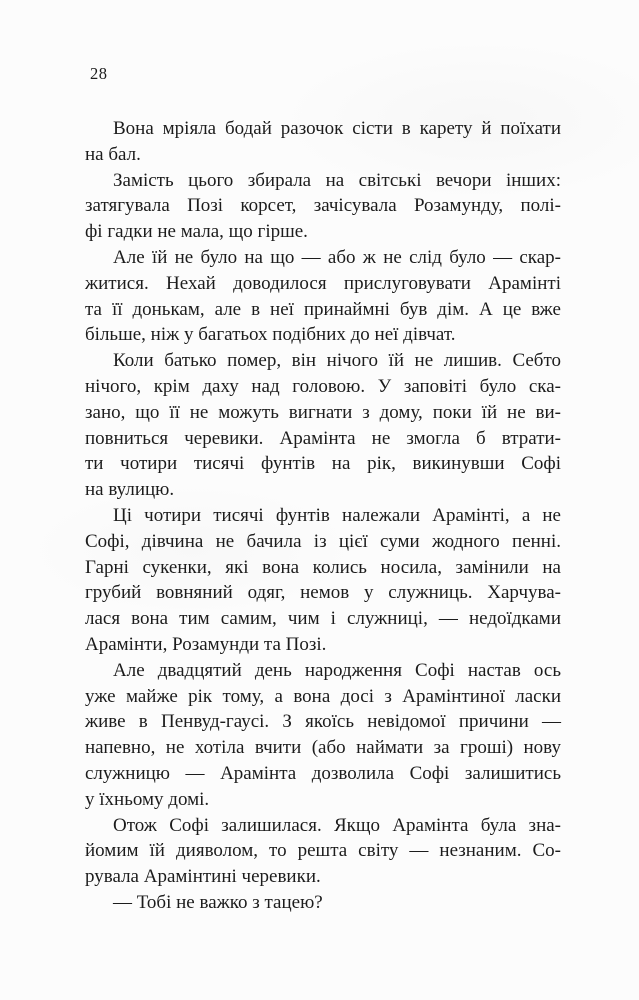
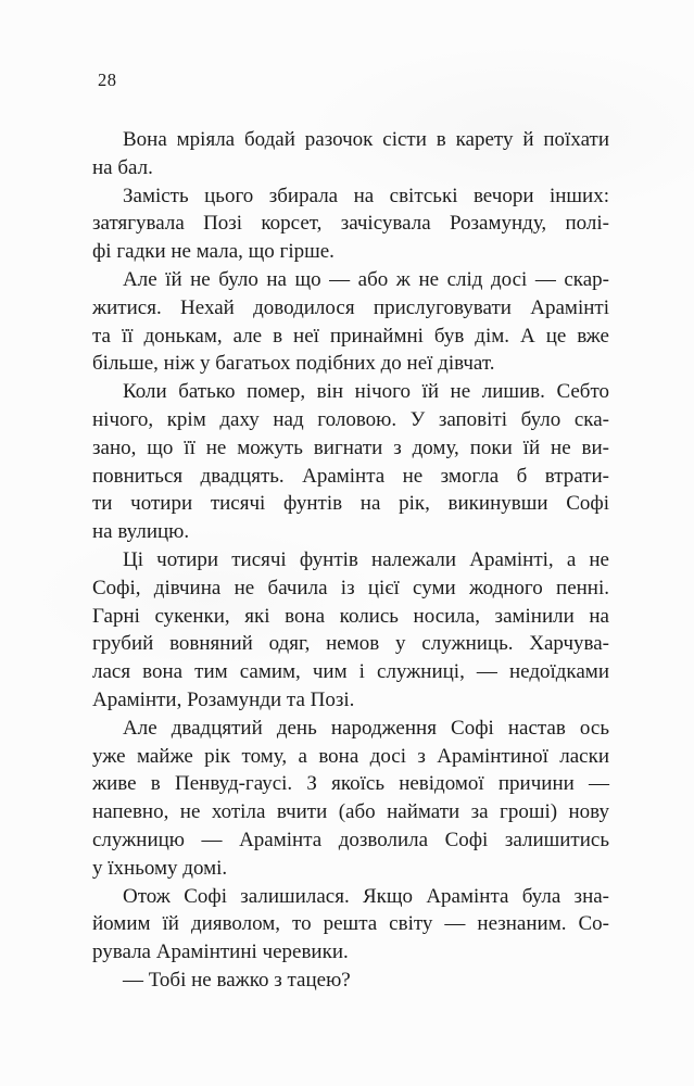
  28
  Вона мріяла бодай разочок сісти в карету й поїхати
  на бал.
  Замість цього збирала на світські вечори інших:
  затягувала Позі корсет, зачісувала Розамунду, полі-
  фі гадки не мала, що гірше.
- Але їй не було на що — або ж не слід було — скар-
+ Але їй не було на що — або ж не слід досі — скар-
  житися. Нехай доводилося прислуговувати Арамінті
  та її донькам, але в неї принаймні був дім. А це вже
  більше, ніж у багатьох подібних до неї дівчат.
  Коли батько помер, він нічого їй не лишив. Себто
  нічого, крім даху над головою. У заповіті було ска-
  зано, що її не можуть вигнати з дому, поки їй не ви-
- повниться черевики. Арамінта не змогла б втрати-
+ повниться двадцять. Арамінта не змогла б втрати-
  ти чотири тисячі фунтів на рік, викинувши Софі
  на вулицю.
  Ці чотири тисячі фунтів належали Арамінті, а не
  Софі, дівчина не бачила із цієї суми жодного пенні.
  Гарні сукенки, які вона колись носила, замінили на
  грубий вовняний одяг, немов у служниць. Харчува-
  лася вона тим самим, чим і служниці, — недоїдками
  Арамінти, Розамунди та Позі.
  Але двадцятий день народження Софі настав ось
  уже майже рік тому, а вона досі з Арамінтиної ласки
  живе в Пенвуд-гаусі. З якоїсь невідомої причини —
  напевно, не хотіла вчити (або наймати за гроші) нову
  служницю — Арамінта дозволила Софі залишитись
  у їхньому домі.
  Отож Софі залишилася. Якщо Арамінта була зна-
  йомим їй дияволом, то решта світу — незнаним. Со-
  рувала Арамінтині черевики.
  — Тобі не важко з тацею?
